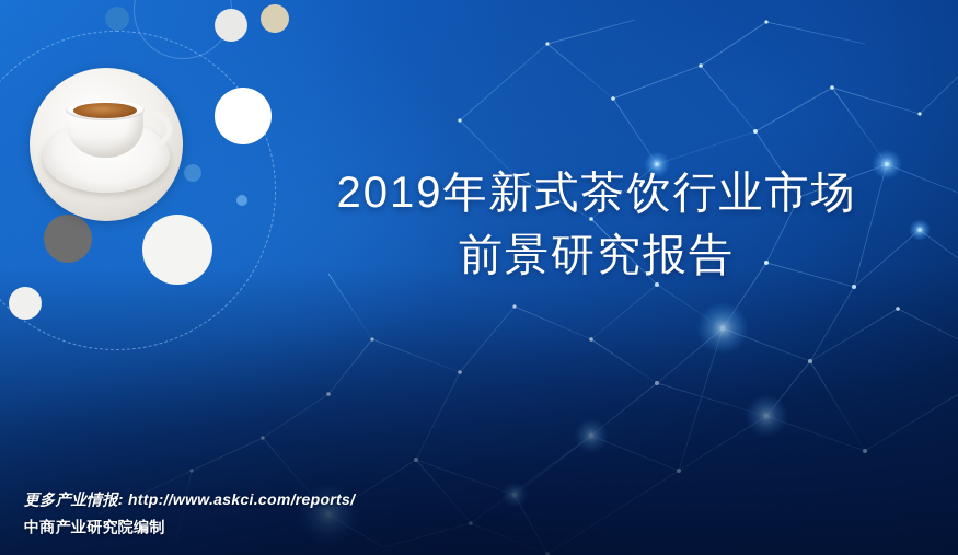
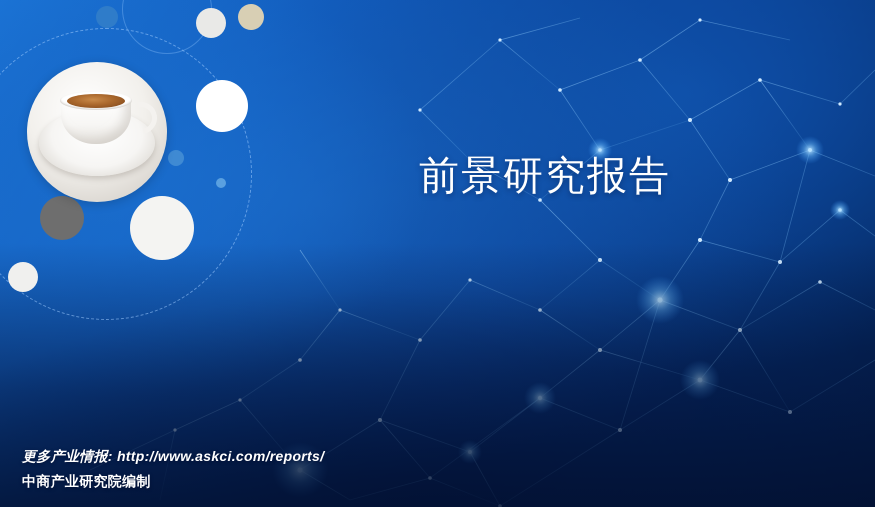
- 2019年新式茶饮行业市场
  前景研究报告
  更多产业情报: http://www.askci.com/reports/
  中商产业研究院编制
